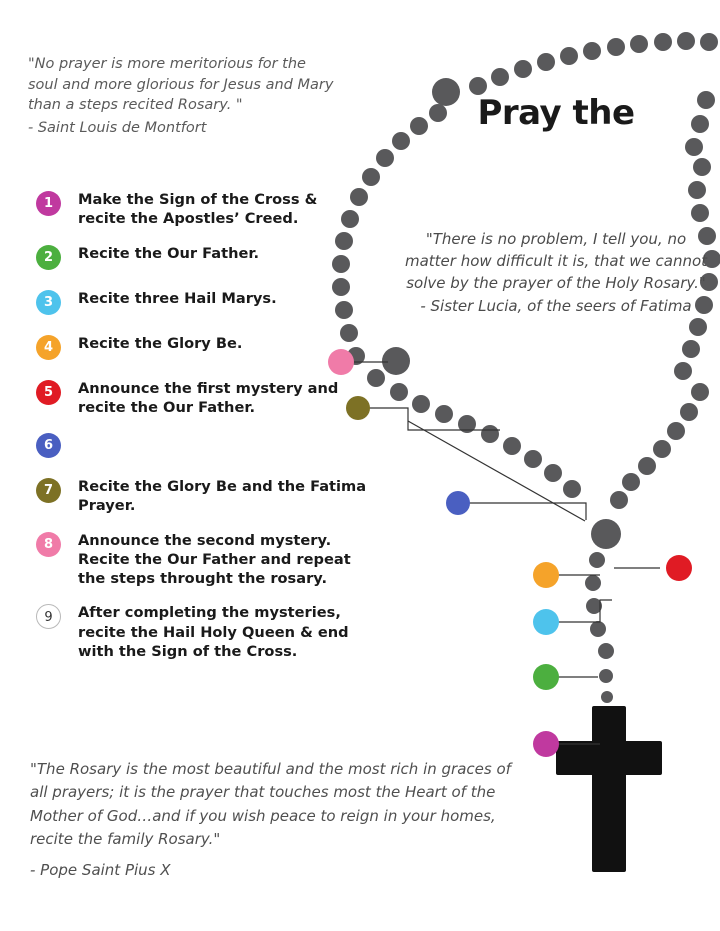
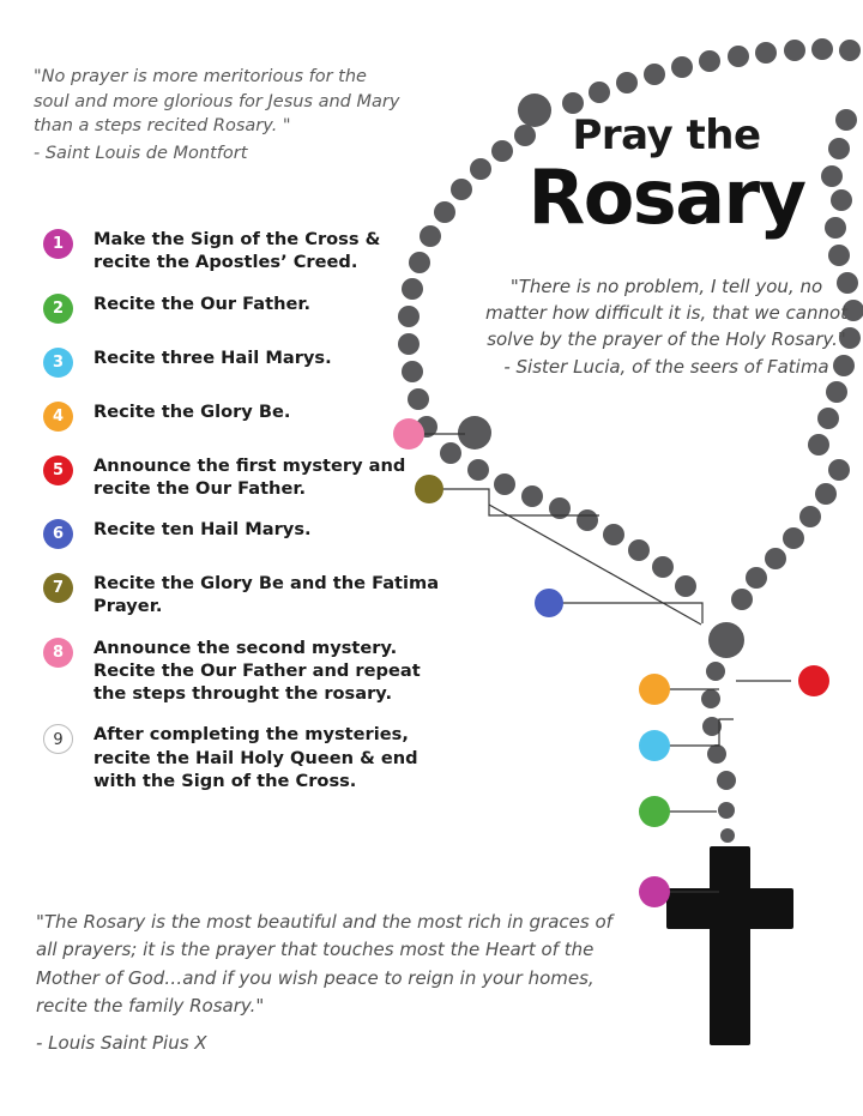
  "No prayer is more meritorious for the soul and more glorious for Jesus and Mary than a steps recited Rosary. "
  - Saint Louis de Montfort
  Pray the
+ Rosary
  "There is no problem, I tell you, no matter how difficult it is, that we cannot solve by the prayer of the Holy Rosary." - Sister Lucia, of the seers of Fatima
  1
  Make the Sign of the Cross & recite the Apostles’ Creed.
  2
  Recite the Our Father.
  3
  Recite three Hail Marys.
  4
  Recite the Glory Be.
  5
  Announce the first mystery and recite the Our Father.
  6
+ Recite ten Hail Marys.
  7
  Recite the Glory Be and the Fatima Prayer.
  8
  Announce the second mystery. Recite the Our Father and repeat the steps throught the rosary.
  9
  After completing the mysteries, recite the Hail Holy Queen & end with the Sign of the Cross.
  "The Rosary is the most beautiful and the most rich in graces of all prayers; it is the prayer that touches most the Heart of the Mother of God…and if you wish peace to reign in your homes, recite the family Rosary."
- - Pope Saint Pius X
+ - Louis Saint Pius X
